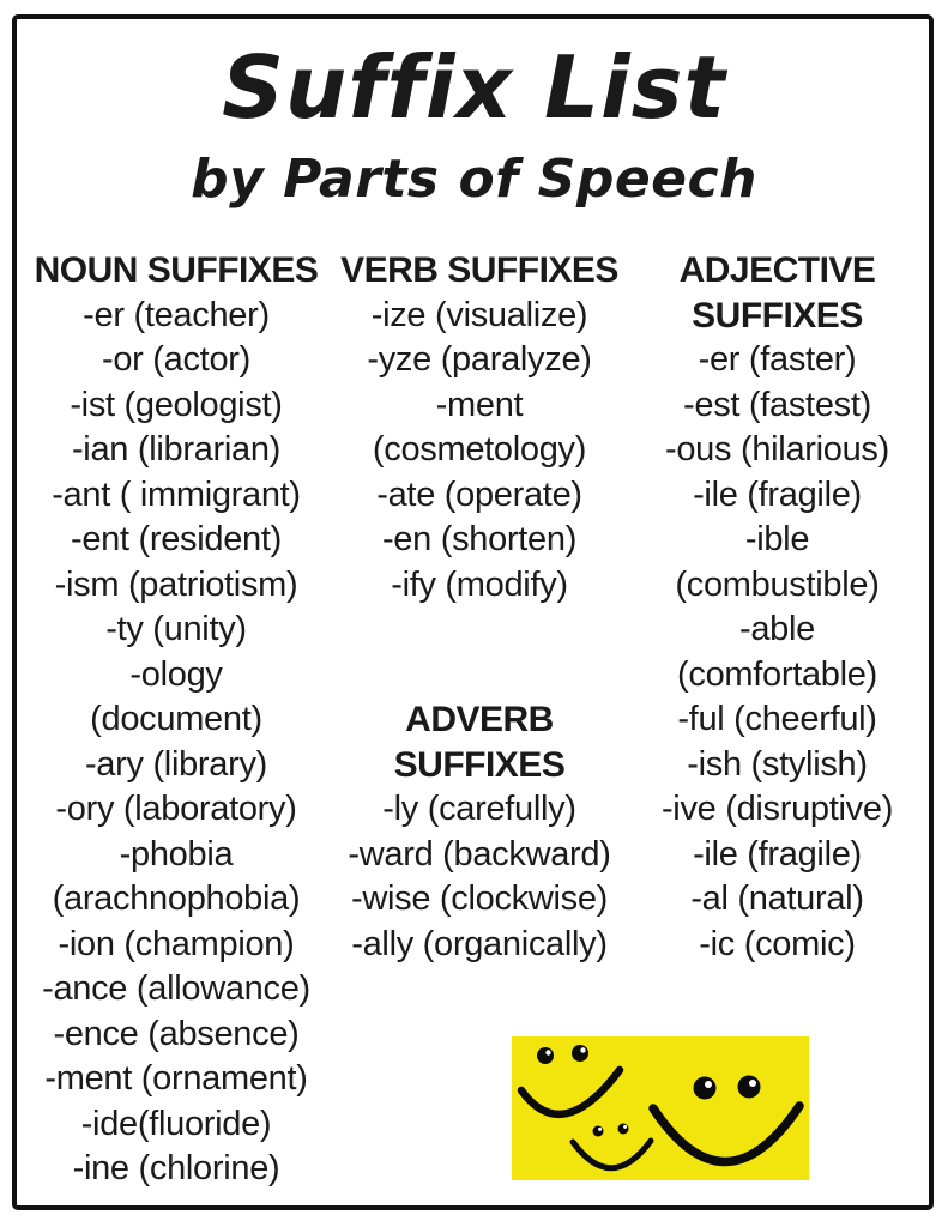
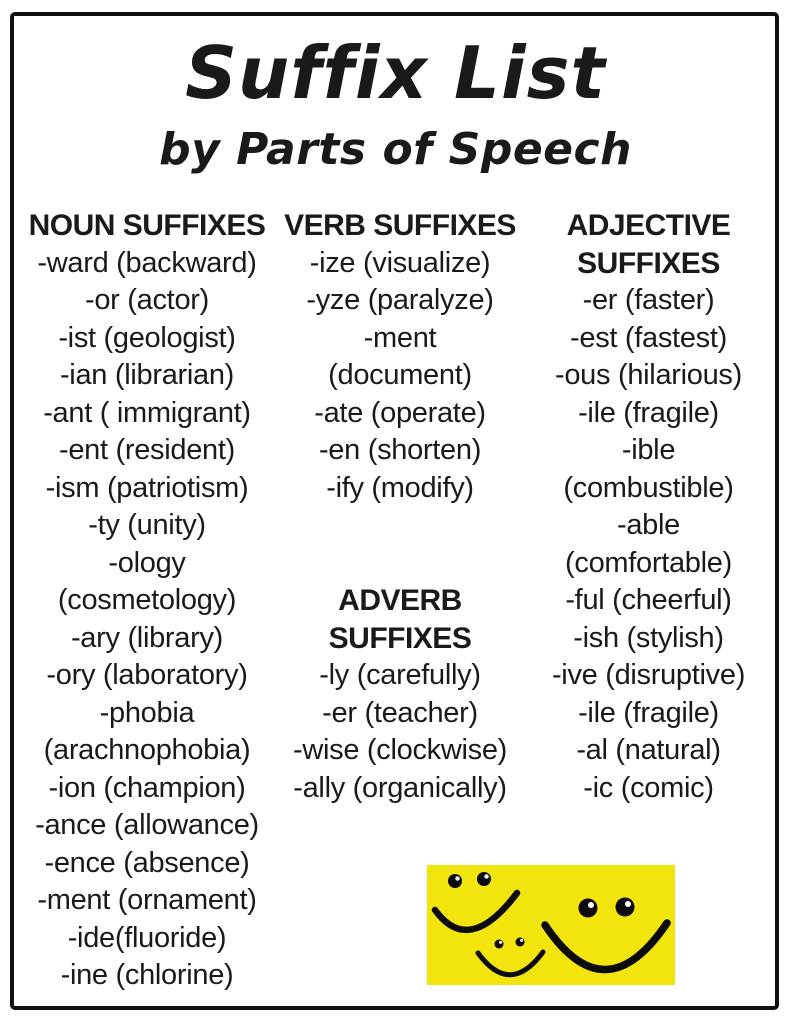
  Suffix List
  by Parts of Speech
  NOUN SUFFIXES
- -er (teacher)
+ -ward (backward)
  -or (actor)
  -ist (geologist)
  -ian (librarian)
  -ant ( immigrant)
  -ent (resident)
  -ism (patriotism)
  -ty (unity)
  -ology
- (document)
+ (cosmetology)
  -ary (library)
  -ory (laboratory)
  -phobia
  (arachnophobia)
  -ion (champion)
  -ance (allowance)
  -ence (absence)
  -ment (ornament)
  -ide(fluoride)
  -ine (chlorine)
  VERB SUFFIXES
  -ize (visualize)
  -yze (paralyze)
  -ment
- (cosmetology)
+ (document)
  -ate (operate)
  -en (shorten)
  -ify (modify)
  ADVERB
  SUFFIXES
  -ly (carefully)
- -ward (backward)
+ -er (teacher)
  -wise (clockwise)
  -ally (organically)
  ADJECTIVE
  SUFFIXES
  -er (faster)
  -est (fastest)
  -ous (hilarious)
  -ile (fragile)
  -ible
  (combustible)
  -able
  (comfortable)
  -ful (cheerful)
  -ish (stylish)
  -ive (disruptive)
  -ile (fragile)
  -al (natural)
  -ic (comic)
